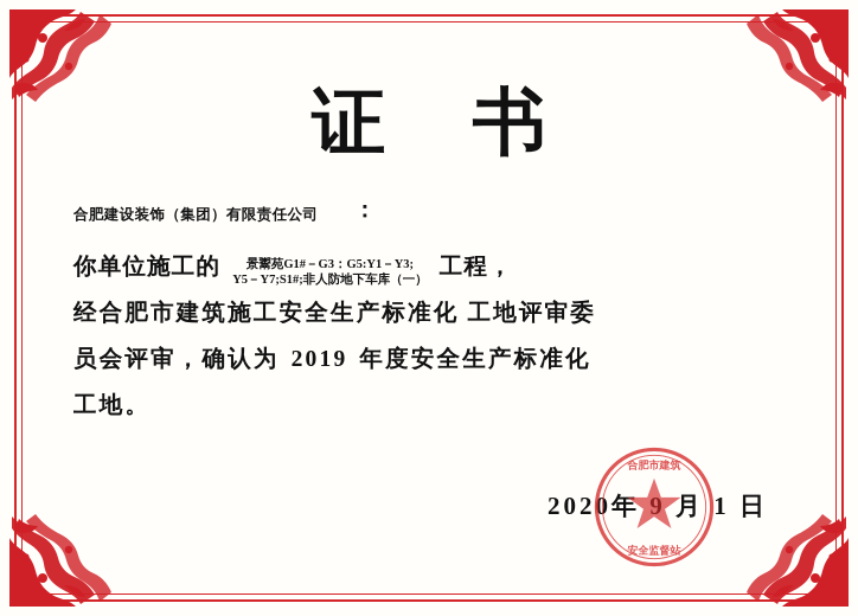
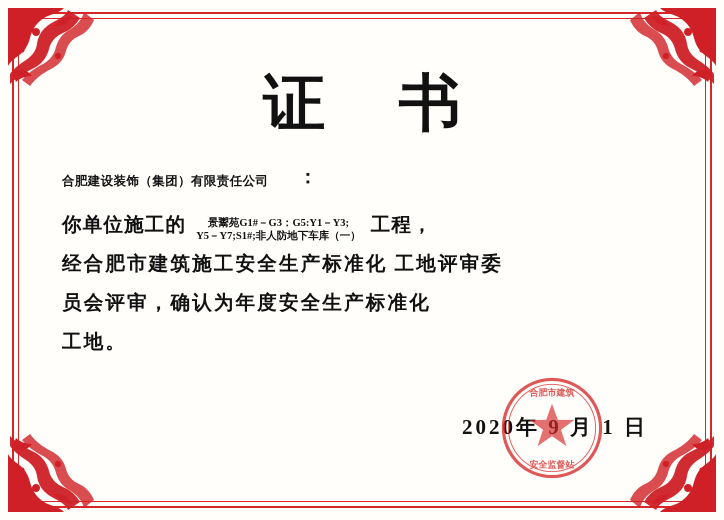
  证 书
  合肥建设装饰（集团）有限责任公司
  ：
  你单位施工的
  景鬻苑G1#－G3：G5:Y1－Y3;
  Y5－Y7;S1#;非人防地下车库（一）
  工程，
  经合肥市建筑施工安全生产标准化 工地评审委
  员会评审，确认为
- 2019
  年度安全生产标准化
  工地。
  2020年 9 月 1 日
  合肥市建筑
  安全监督站
